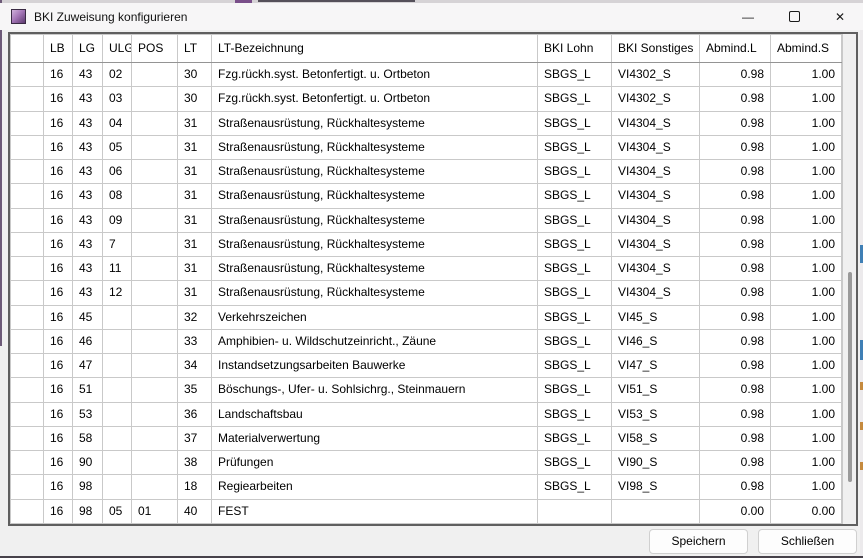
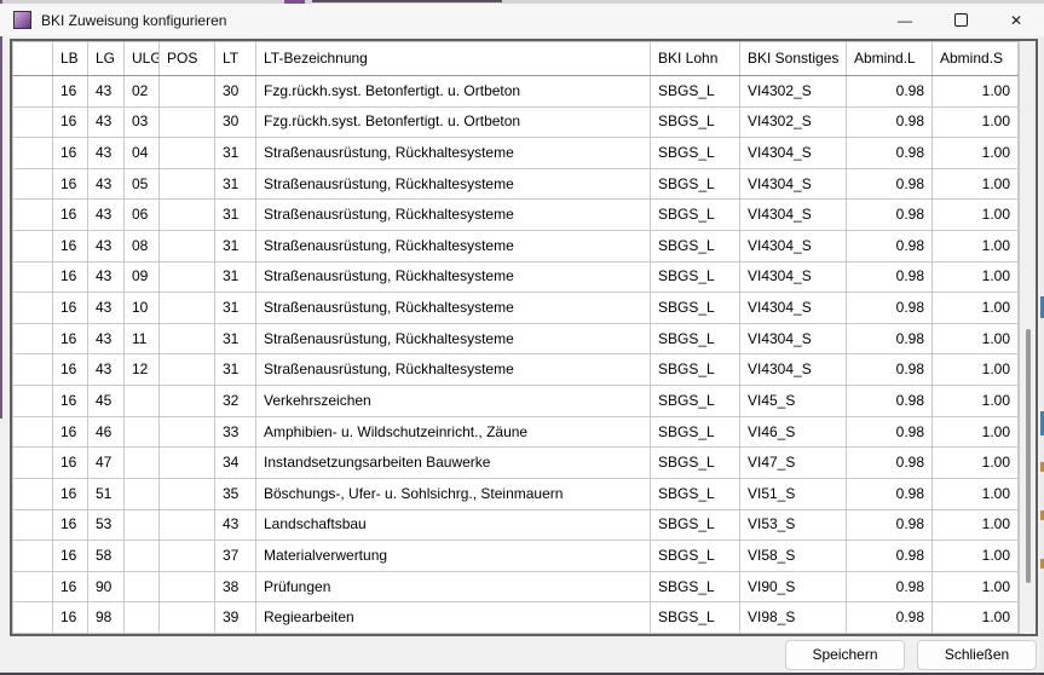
  BKI Zuweisung konfigurieren
  —
  ✕
  	LB	LG	ULG	POS	LT	LT-Bezeichnung	BKI Lohn	BKI Sonstiges	Abmind.L	Abmind.S
  	16	43	02		30	Fzg.rückh.syst. Betonfertigt. u. Ortbeton	SBGS_L	VI4302_S	0.98	1.00
  	16	43	03		30	Fzg.rückh.syst. Betonfertigt. u. Ortbeton	SBGS_L	VI4302_S	0.98	1.00
  	16	43	04		31	Straßenausrüstung, Rückhaltesysteme	SBGS_L	VI4304_S	0.98	1.00
  	16	43	05		31	Straßenausrüstung, Rückhaltesysteme	SBGS_L	VI4304_S	0.98	1.00
  	16	43	06		31	Straßenausrüstung, Rückhaltesysteme	SBGS_L	VI4304_S	0.98	1.00
  	16	43	08		31	Straßenausrüstung, Rückhaltesysteme	SBGS_L	VI4304_S	0.98	1.00
  	16	43	09		31	Straßenausrüstung, Rückhaltesysteme	SBGS_L	VI4304_S	0.98	1.00
- 	16	43	7		31	Straßenausrüstung, Rückhaltesysteme	SBGS_L	VI4304_S	0.98	1.00
+ 	16	43	10		31	Straßenausrüstung, Rückhaltesysteme	SBGS_L	VI4304_S	0.98	1.00
  	16	43	11		31	Straßenausrüstung, Rückhaltesysteme	SBGS_L	VI4304_S	0.98	1.00
  	16	43	12		31	Straßenausrüstung, Rückhaltesysteme	SBGS_L	VI4304_S	0.98	1.00
  	16	45			32	Verkehrszeichen	SBGS_L	VI45_S	0.98	1.00
  	16	46			33	Amphibien- u. Wildschutzeinricht., Zäune	SBGS_L	VI46_S	0.98	1.00
  	16	47			34	Instandsetzungsarbeiten Bauwerke	SBGS_L	VI47_S	0.98	1.00
  	16	51			35	Böschungs-, Ufer- u. Sohlsichrg., Steinmauern	SBGS_L	VI51_S	0.98	1.00
- 	16	53			36	Landschaftsbau	SBGS_L	VI53_S	0.98	1.00
+ 	16	53			43	Landschaftsbau	SBGS_L	VI53_S	0.98	1.00
  	16	58			37	Materialverwertung	SBGS_L	VI58_S	0.98	1.00
  	16	90			38	Prüfungen	SBGS_L	VI90_S	0.98	1.00
- 	16	98			18	Regiearbeiten	SBGS_L	VI98_S	0.98	1.00
+ 	16	98			39	Regiearbeiten	SBGS_L	VI98_S	0.98	1.00
- 	16	98	05	01	40	FEST			0.00	0.00
  Speichern
  Schließen
